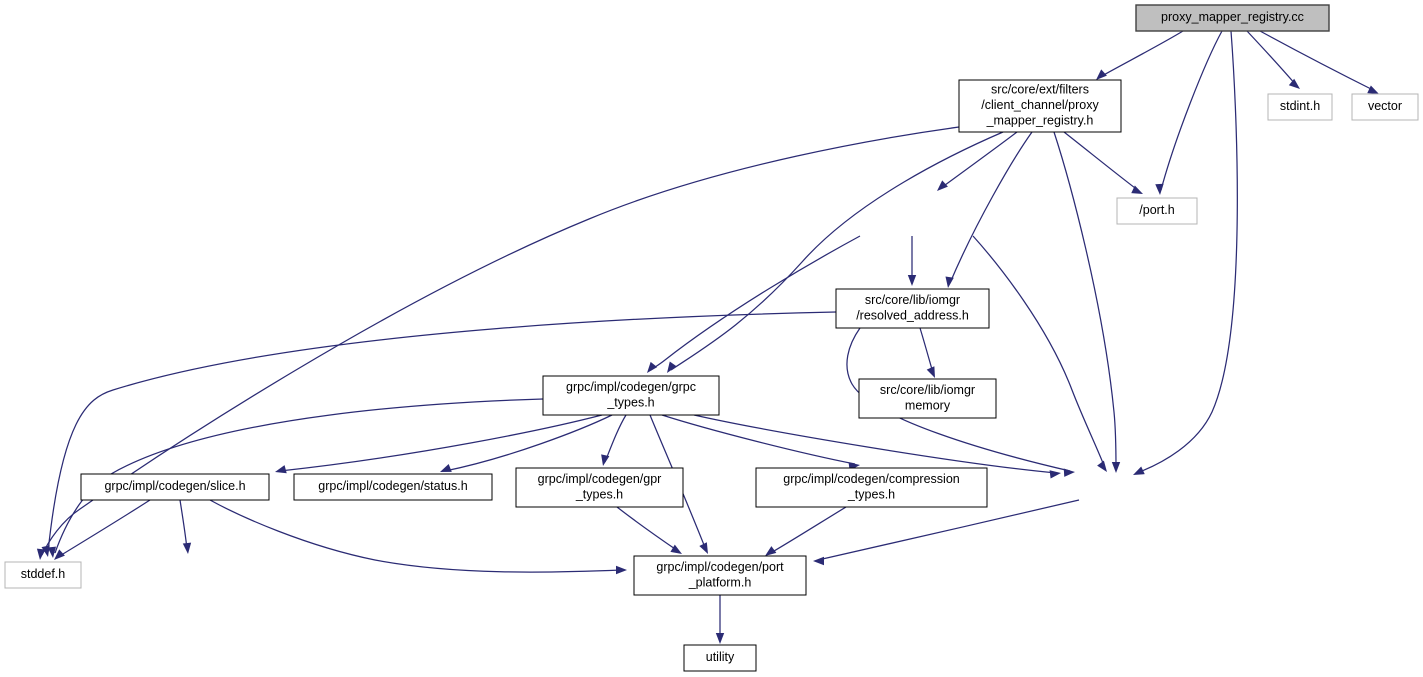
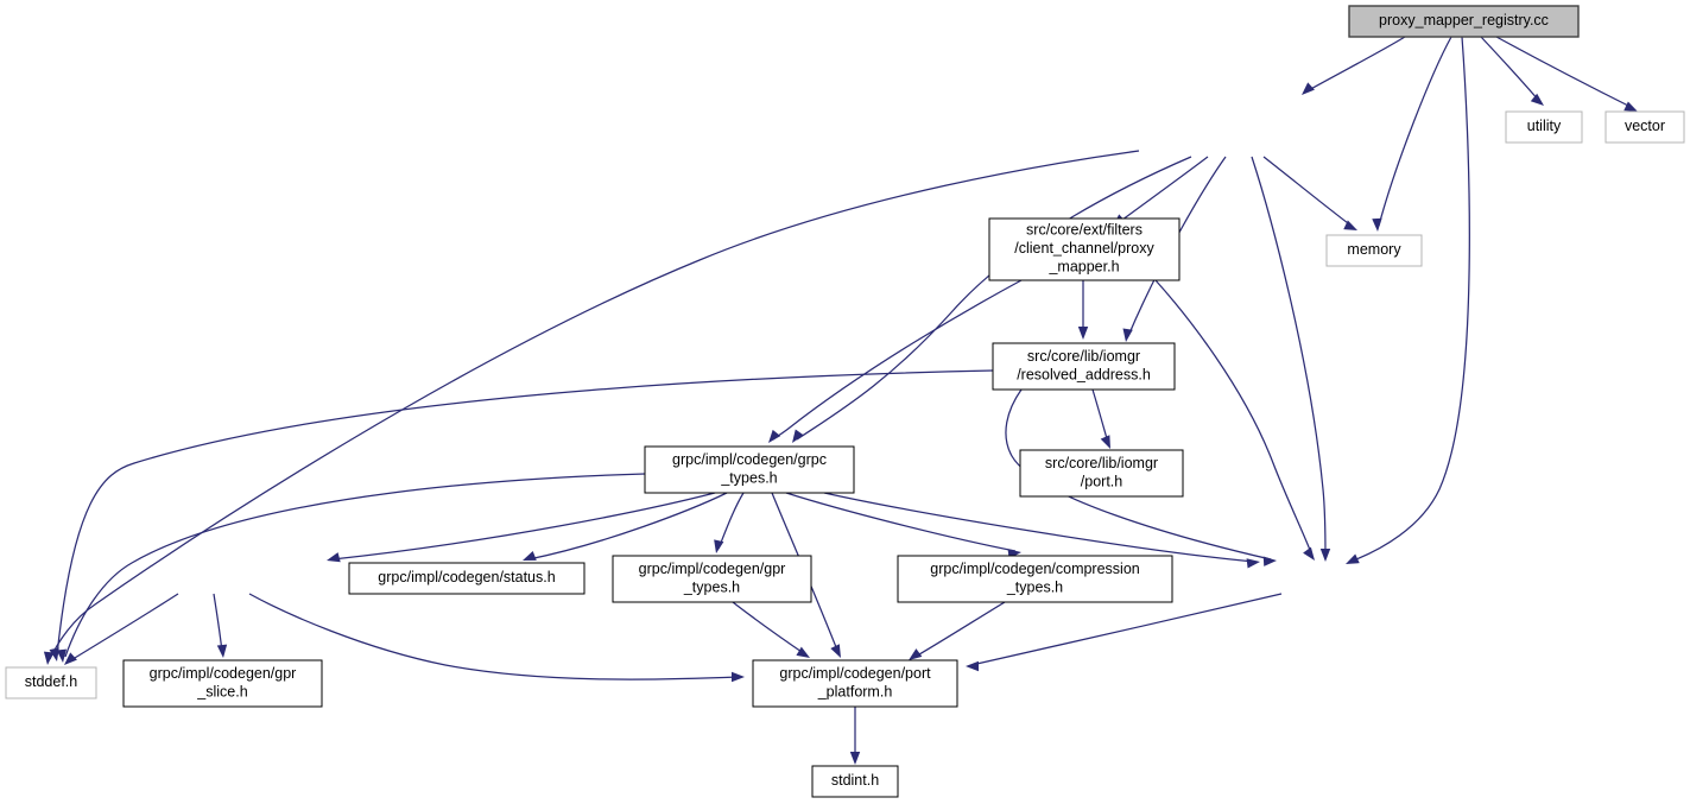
  proxy_mapper_registry.cc
- src/core/ext/filters /client_channel/proxy _mapper_registry.h
- stdint.h
+ utility
  vector
- /port.h
+ memory
+ src/core/ext/filters /client_channel/proxy _mapper.h
  src/core/lib/iomgr /resolved_address.h
- src/core/lib/iomgr memory
+ src/core/lib/iomgr /port.h
  grpc/impl/codegen/grpc _types.h
- grpc/impl/codegen/slice.h
  grpc/impl/codegen/status.h
  grpc/impl/codegen/gpr _types.h
  grpc/impl/codegen/compression _types.h
  stddef.h
+ grpc/impl/codegen/gpr _slice.h
  grpc/impl/codegen/port _platform.h
- utility
+ stdint.h
